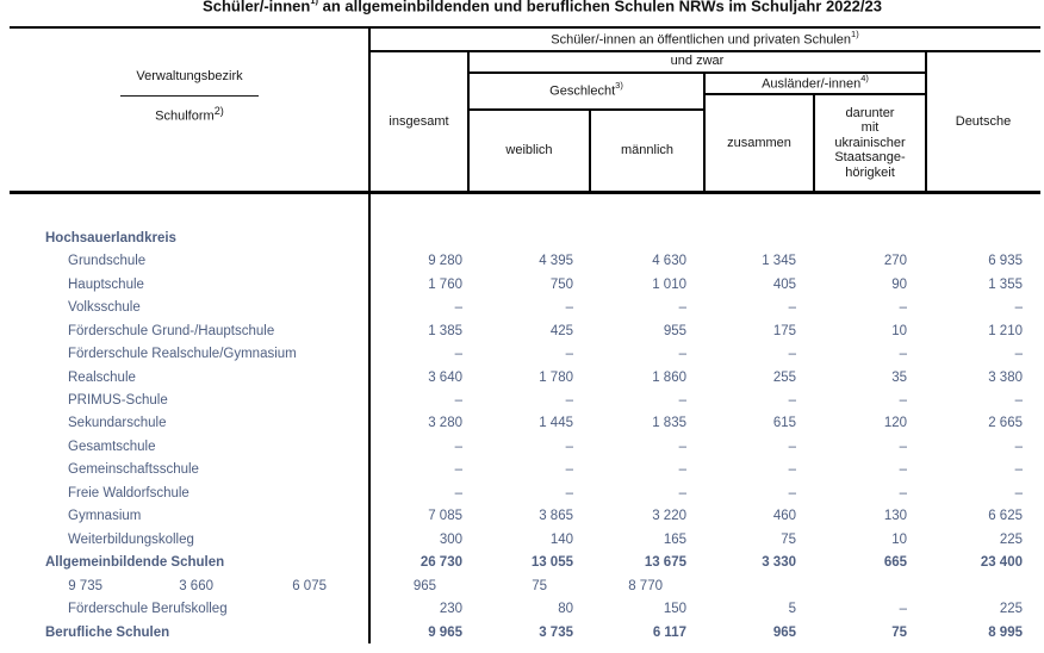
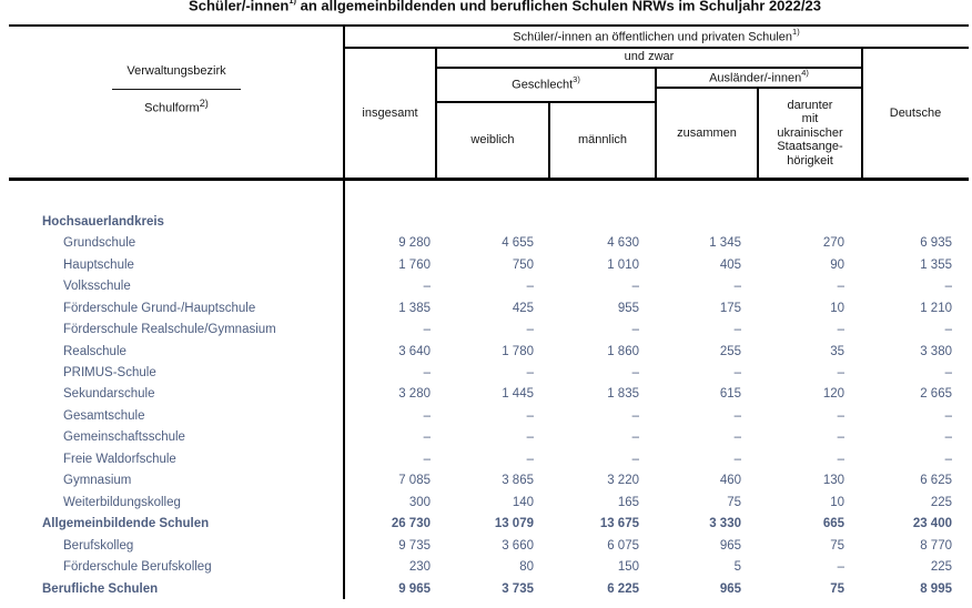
  Schüler/-innen1) an allgemeinbildenden und beruflichen Schulen NRWs im Schuljahr 2022/23
  Verwaltungsbezirk
  Schulform2)
  Schüler/-innen an öffentlichen und privaten Schulen1)
  und zwar
  insgesamt
  Geschlecht3)
  Ausländer/-innen4)
  weiblich
  männlich
  zusammen
  darunter
  mit
  ukrainischer
  Staatsange-
  hörigkeit
  Deutsche
  Hochsauerlandkreis
  Grundschule
  9 280
- 4 395
+ 4 655
  4 630
  1 345
  270
  6 935
  Hauptschule
  1 760
  750
  1 010
  405
  90
  1 355
  Volksschule
  –
  –
  –
  –
  –
  –
  Förderschule Grund-/Hauptschule
  1 385
  425
  955
  175
  10
  1 210
  Förderschule Realschule/Gymnasium
  –
  –
  –
  –
  –
  –
  Realschule
  3 640
  1 780
  1 860
  255
  35
  3 380
  PRIMUS-Schule
  –
  –
  –
  –
  –
  –
  Sekundarschule
  3 280
  1 445
  1 835
  615
  120
  2 665
  Gesamtschule
  –
  –
  –
  –
  –
  –
  Gemeinschaftsschule
  –
  –
  –
  –
  –
  –
  Freie Waldorfschule
  –
  –
  –
  –
  –
  –
  Gymnasium
  7 085
  3 865
  3 220
  460
  130
  6 625
  Weiterbildungskolleg
  300
  140
  165
  75
  10
  225
  Allgemeinbildende Schulen
  26 730
- 13 055
+ 13 079
  13 675
  3 330
  665
  23 400
+ Berufskolleg
  9 735
  3 660
  6 075
  965
  75
  8 770
  Förderschule Berufskolleg
  230
  80
  150
  5
  –
  225
  Berufliche Schulen
  9 965
  3 735
- 6 117
+ 6 225
  965
  75
  8 995
